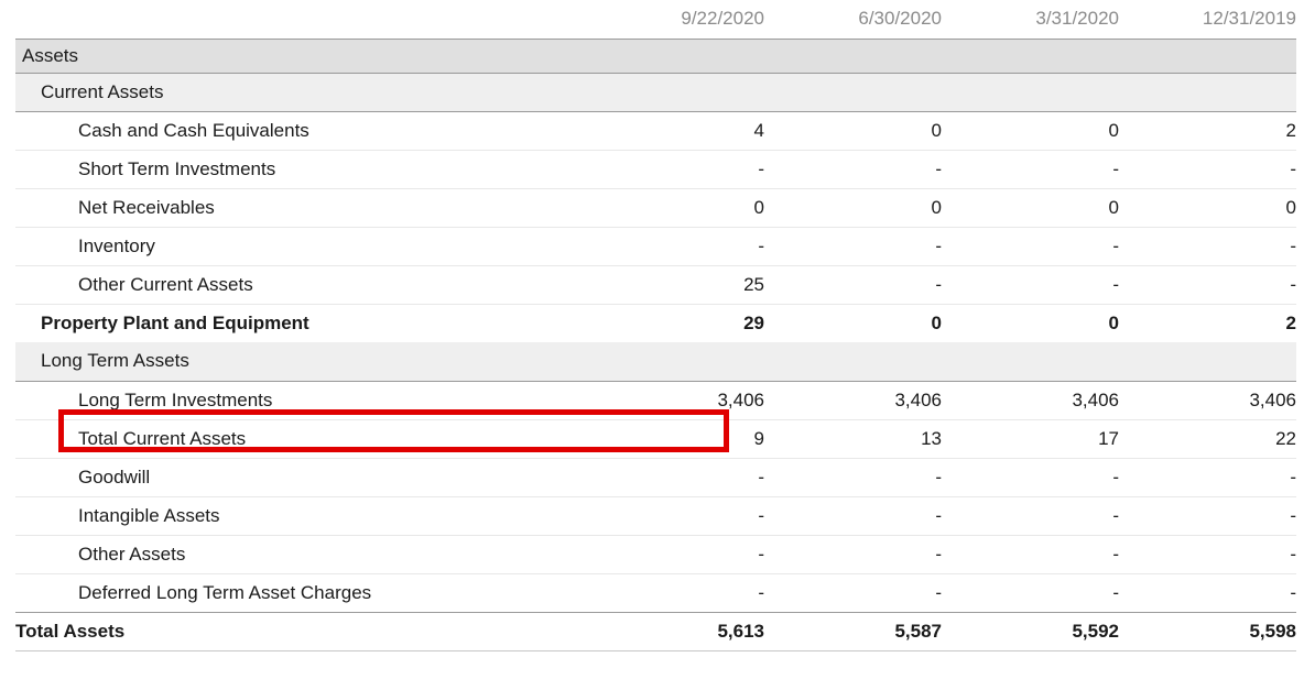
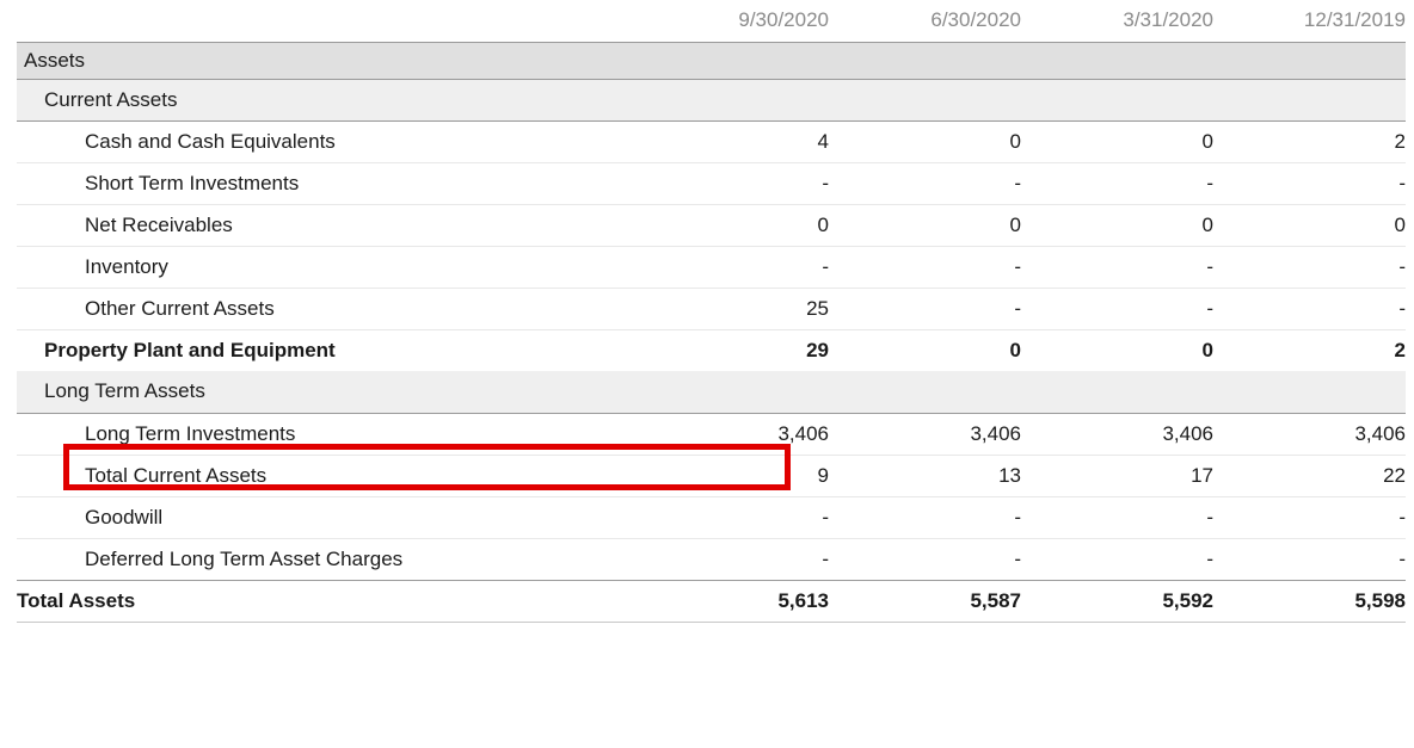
- 	9/22/2020	6/30/2020	3/31/2020	12/31/2019
+ 	9/30/2020	6/30/2020	3/31/2020	12/31/2019
  Assets
  Current Assets
  Cash and Cash Equivalents	4	0	0	2
  Short Term Investments	-	-	-	-
  Net Receivables	0	0	0	0
  Inventory	-	-	-	-
  Other Current Assets	25	-	-	-
  Property Plant and Equipment	29	0	0	2
  Long Term Assets
  Long Term Investments	3,406	3,406	3,406	3,406
  Total Current Assets	9	13	17	22
  Goodwill	-	-	-	-
- Intangible Assets	-	-	-	-
- Other Assets	-	-	-	-
  Deferred Long Term Asset Charges	-	-	-	-
  Total Assets	5,613	5,587	5,592	5,598
